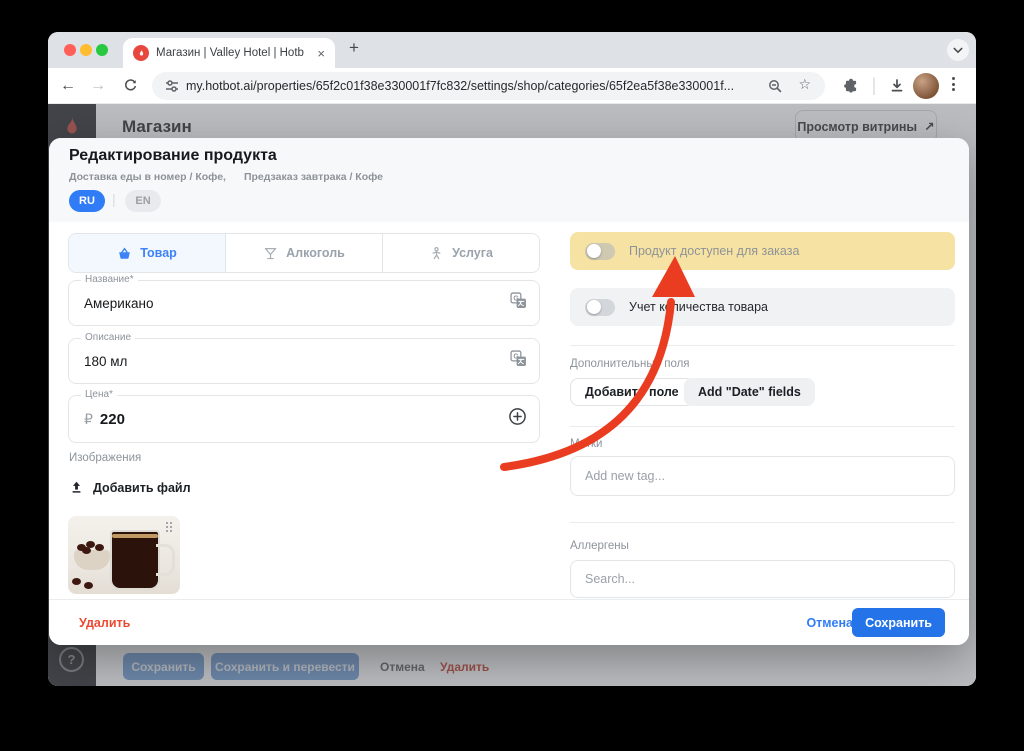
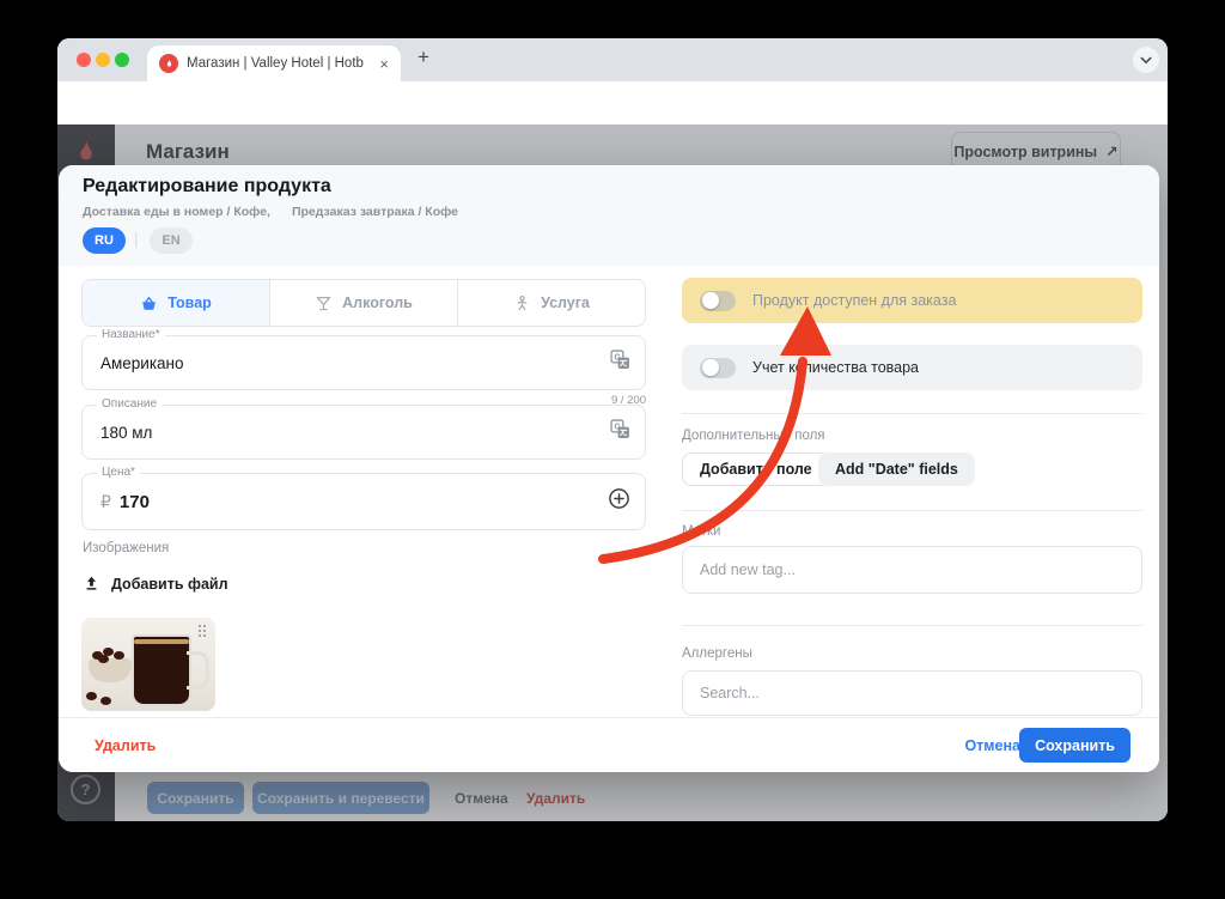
  Магазин | Valley Hotel | Hotb
  ×
  +
- ←
- →
- my.hotbot.ai/properties/65f2c01f38e330001f7fc832/settings/shop/categories/65f2ea5f38e330001f...
- ☆
- |
  ?
  Магазин
  Просмотр витрины
  ↗
  Сохранить
  Сохранить и перевести
  Отмена
  Удалить
  Редактирование продукта
  Доставка еды в номер / Кофе,
  Предзаказ завтрака / Кофе
  RU
  EN
  Товар
  Алкоголь
  Услуга
  Название*
  Американо
+ 9 / 200
  Описание
  180 мл
  Цена*
  ₽
- 220
+ 170
  Изображения
  Добавить файл
  Продукт доступен для заказа
  Учет кличества товара
  Дополнительны поля
  Добавит поле
  Add "Date" fields
  Add new tag...
  Аллергены
  Search...
  Удалить
  Отмена
  Сохранить
